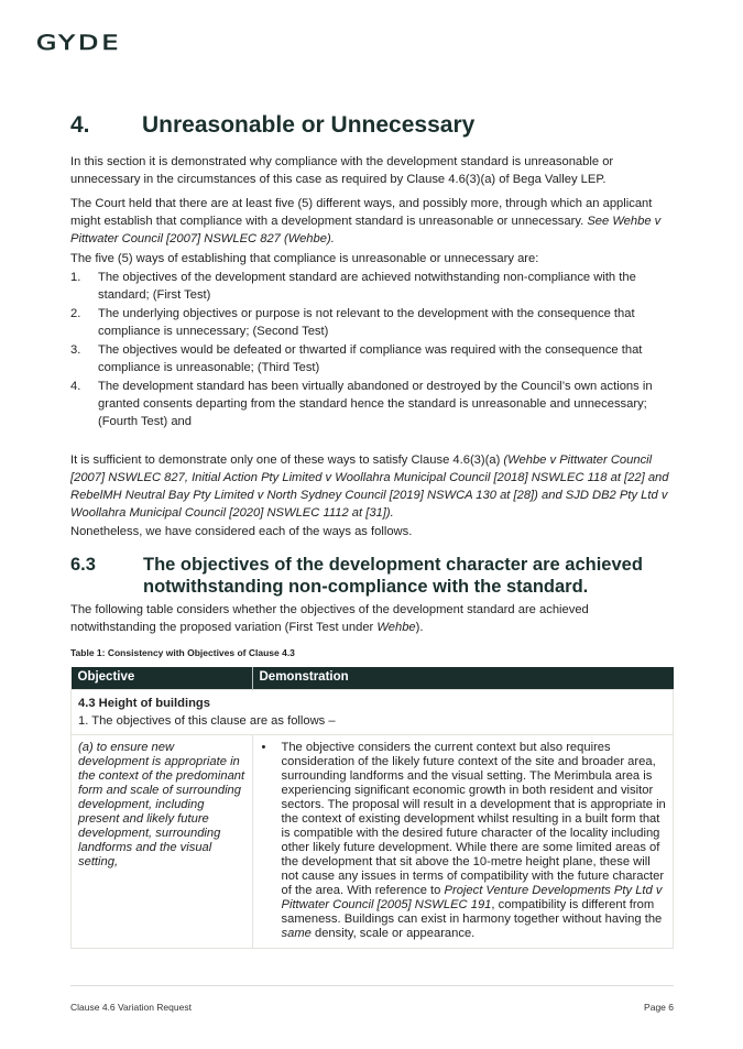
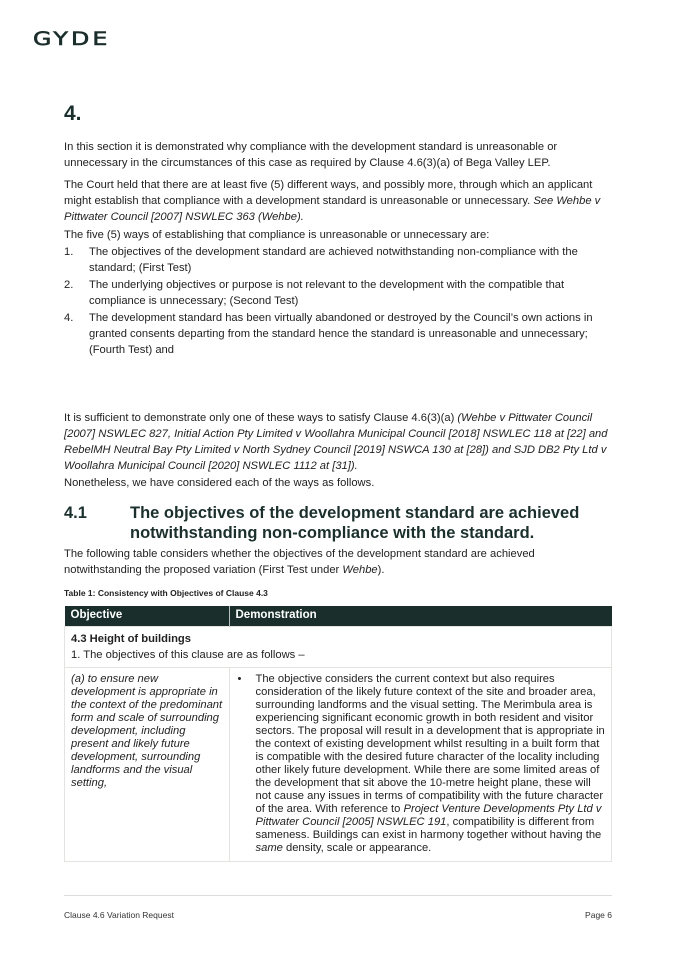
  GYDE
  4.
- Unreasonable or Unnecessary
  In this section it is demonstrated why compliance with the development standard is unreasonable or unnecessary in the circumstances of this case as required by Clause 4.6(3)(a) of Bega Valley LEP.
- The Court held that there are at least five (5) different ways, and possibly more, through which an applicant might establish that compliance with a development standard is unreasonable or unnecessary. See Wehbe v Pittwater Council [2007] NSWLEC 827 (Wehbe).
+ The Court held that there are at least five (5) different ways, and possibly more, through which an applicant might establish that compliance with a development standard is unreasonable or unnecessary. See Wehbe v Pittwater Council [2007] NSWLEC 363 (Wehbe).
  The five (5) ways of establishing that compliance is unreasonable or unnecessary are:
  1.
  The objectives of the development standard are achieved notwithstanding non-compliance with the standard; (First Test)
  2.
- The underlying objectives or purpose is not relevant to the development with the consequence that compliance is unnecessary; (Second Test)
+ The underlying objectives or purpose is not relevant to the development with the compatible that compliance is unnecessary; (Second Test)
- 3.
- The objectives would be defeated or thwarted if compliance was required with the consequence that compliance is unreasonable; (Third Test)
  4.
  The development standard has been virtually abandoned or destroyed by the Council’s own actions in granted consents departing from the standard hence the standard is unreasonable and unnecessary; (Fourth Test) and
  It is sufficient to demonstrate only one of these ways to satisfy Clause 4.6(3)(a) (Wehbe v Pittwater Council [2007] NSWLEC 827, Initial Action Pty Limited v Woollahra Municipal Council [2018] NSWLEC 118 at [22] and RebelMH Neutral Bay Pty Limited v North Sydney Council [2019] NSWCA 130 at [28]) and SJD DB2 Pty Ltd v Woollahra Municipal Council [2020] NSWLEC 1112 at [31]).
  Nonetheless, we have considered each of the ways as follows.
- 6.3
+ 4.1
- The objectives of the development character are achieved notwithstanding non-compliance with the standard.
+ The objectives of the development standard are achieved notwithstanding non-compliance with the standard.
  The following table considers whether the objectives of the development standard are achieved notwithstanding the proposed variation (First Test under Wehbe).
  Table 1: Consistency with Objectives of Clause 4.3
  Objective	Demonstration
  4.3 Height of buildings 1. The objectives of this clause are as follows –
  (a) to ensure new development is appropriate in the context of the predominant form and scale of surrounding development, including present and likely future development, surrounding landforms and the visual setting,	• The objective considers the current context but also requires consideration of the likely future context of the site and broader area, surrounding landforms and the visual setting. The Merimbula area is experiencing significant economic growth in both resident and visitor sectors. The proposal will result in a development that is appropriate in the context of existing development whilst resulting in a built form that is compatible with the desired future character of the locality including other likely future development. While there are some limited areas of the development that sit above the 10-metre height plane, these will not cause any issues in terms of compatibility with the future character of the area. With reference to Project Venture Developments Pty Ltd v Pittwater Council [2005] NSWLEC 191, compatibility is different from sameness. Buildings can exist in harmony together without having the same density, scale or appearance.
  Clause 4.6 Variation Request
  Page 6
